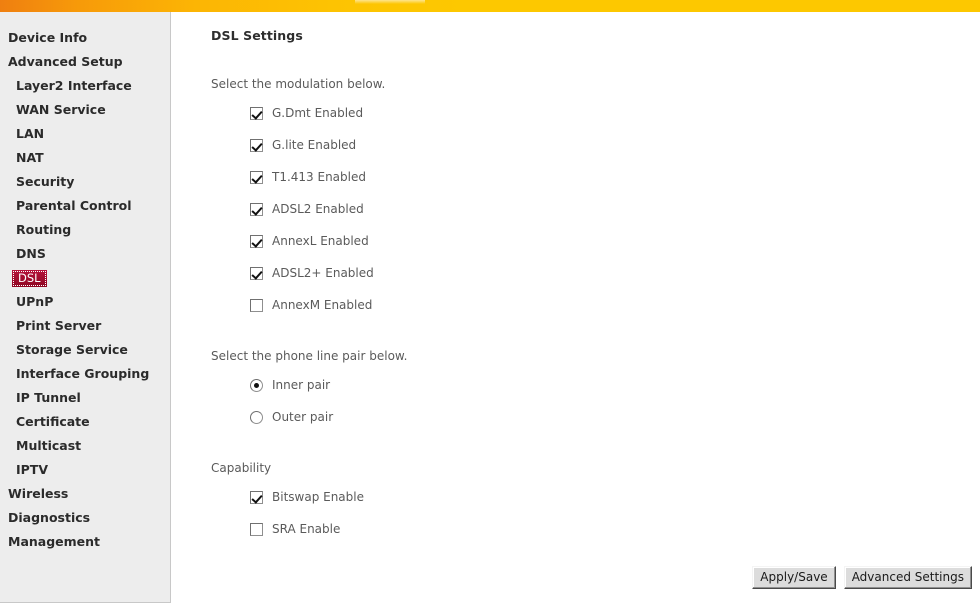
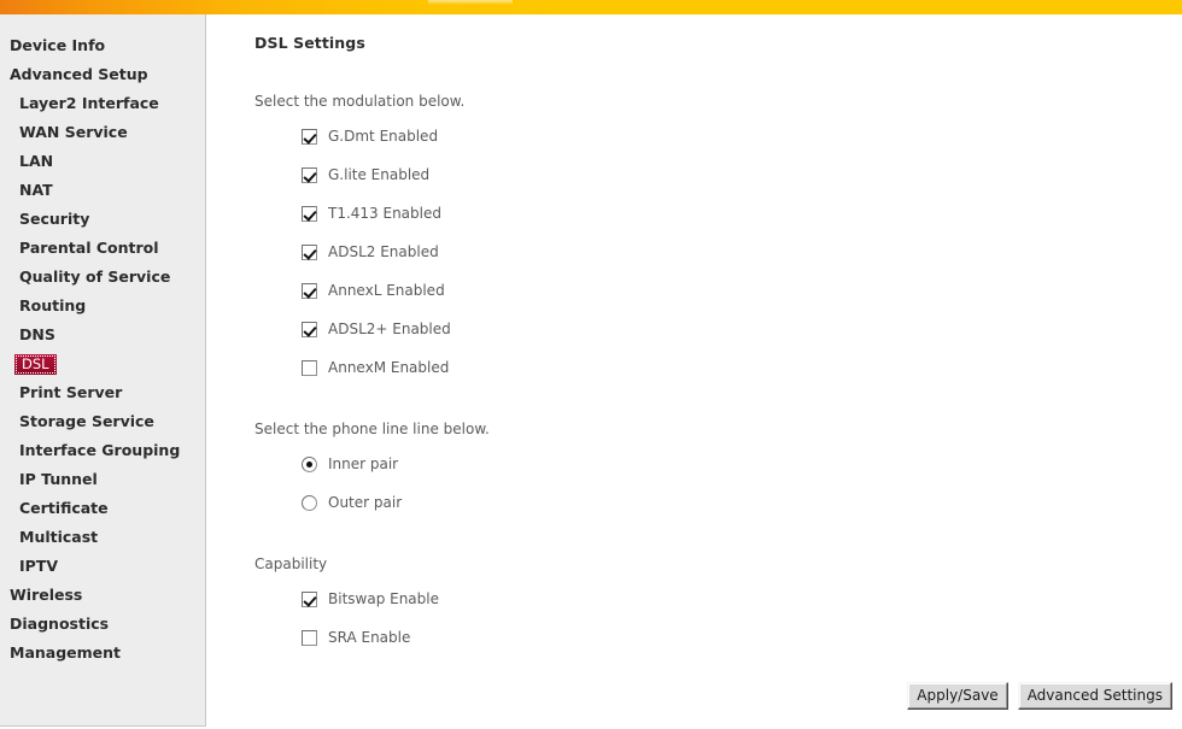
  Device Info
  Advanced Setup
  Layer2 Interface
  WAN Service
  LAN
  NAT
  Security
  Parental Control
+ Quality of Service
  Routing
  DNS
  DSL
- UPnP
  Print Server
  Storage Service
  Interface Grouping
  IP Tunnel
  Certificate
  Multicast
  IPTV
  Wireless
  Diagnostics
  Management
  DSL Settings
  Select the modulation below.
  G.Dmt Enabled
  G.lite Enabled
  T1.413 Enabled
  ADSL2 Enabled
  AnnexL Enabled
  ADSL2+ Enabled
  AnnexM Enabled
- Select the phone line pair below.
+ Select the phone line line below.
  Inner pair
  Outer pair
  Capability
  Bitswap Enable
  SRA Enable
  Apply/Save
  Advanced Settings
